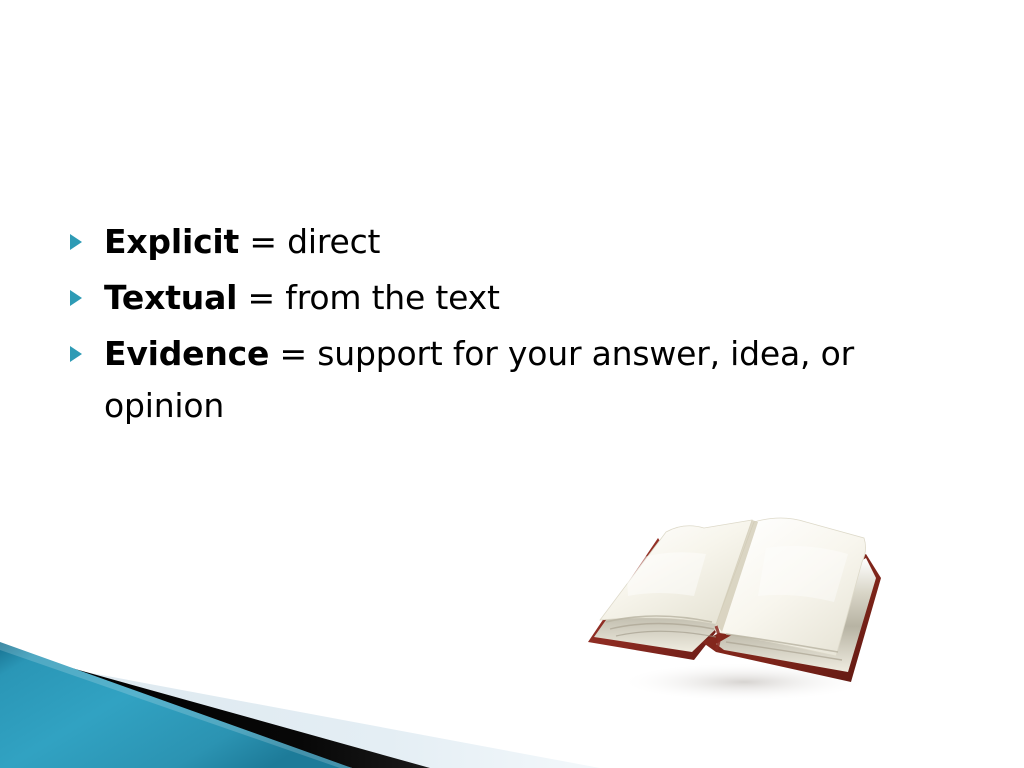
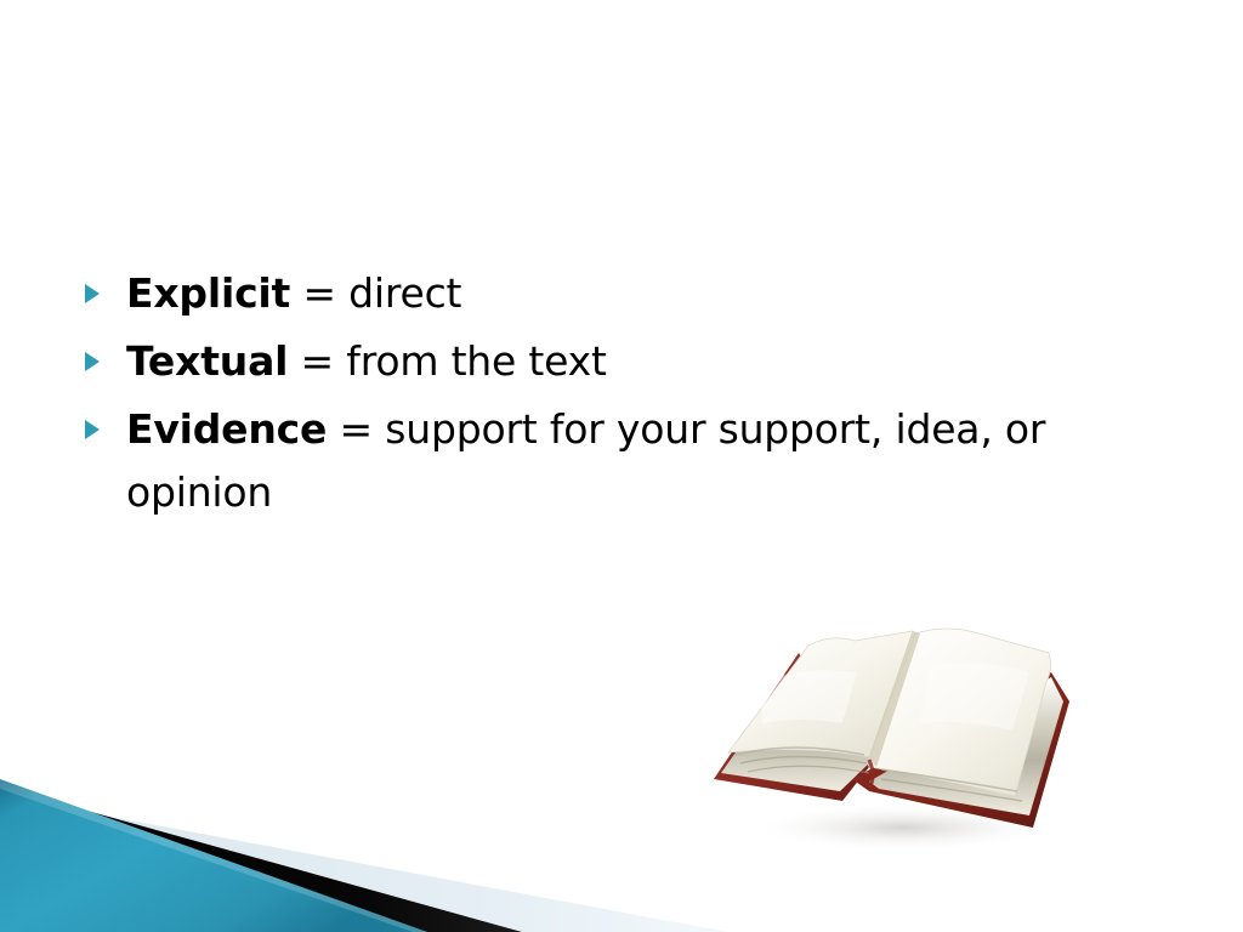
  Explicit = direct
  Textual = from the text
- Evidence = support for your answer, idea, or opinion
+ Evidence = support for your support, idea, or opinion
